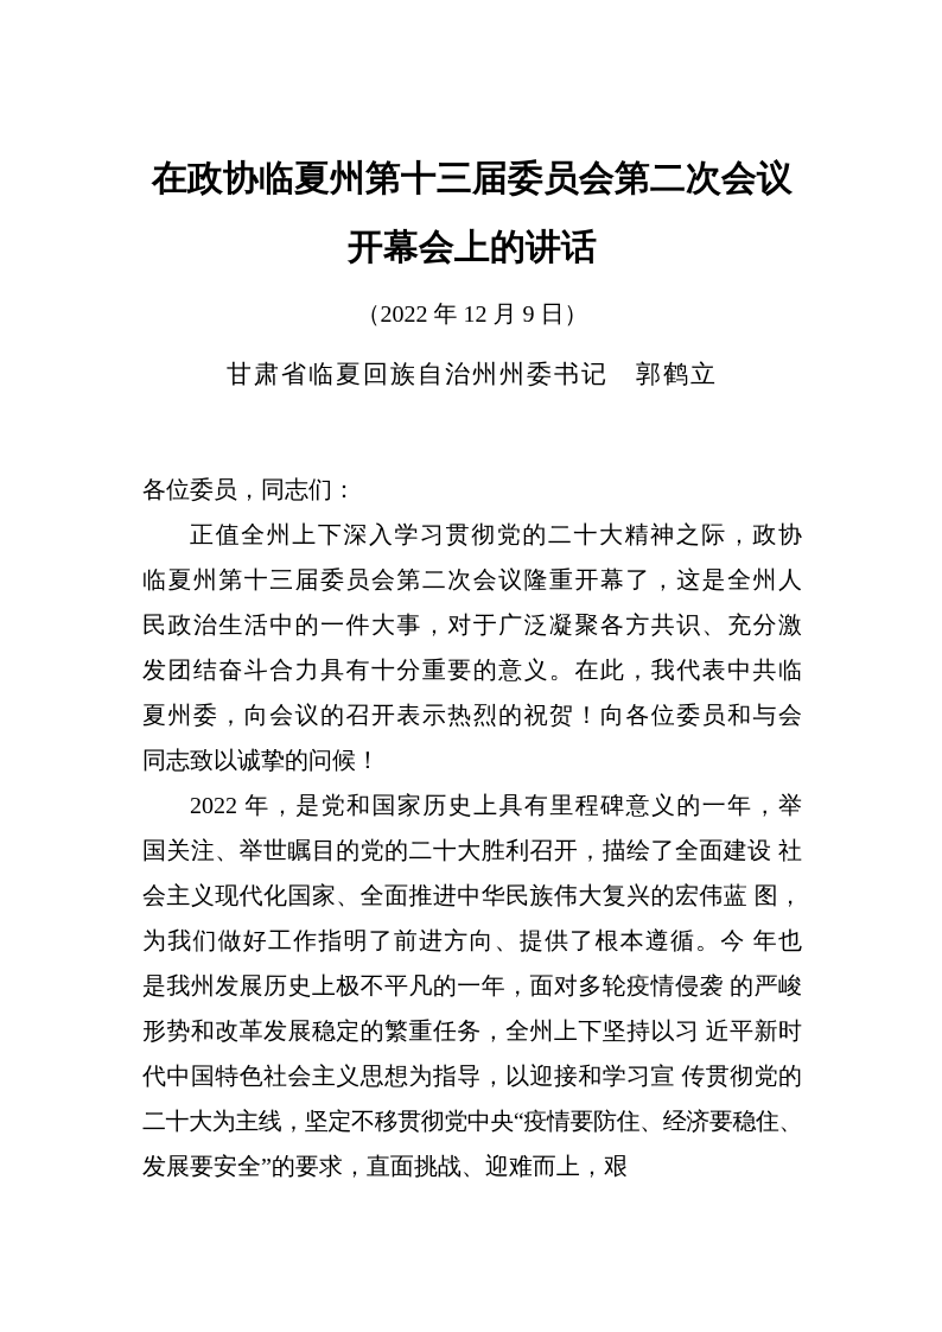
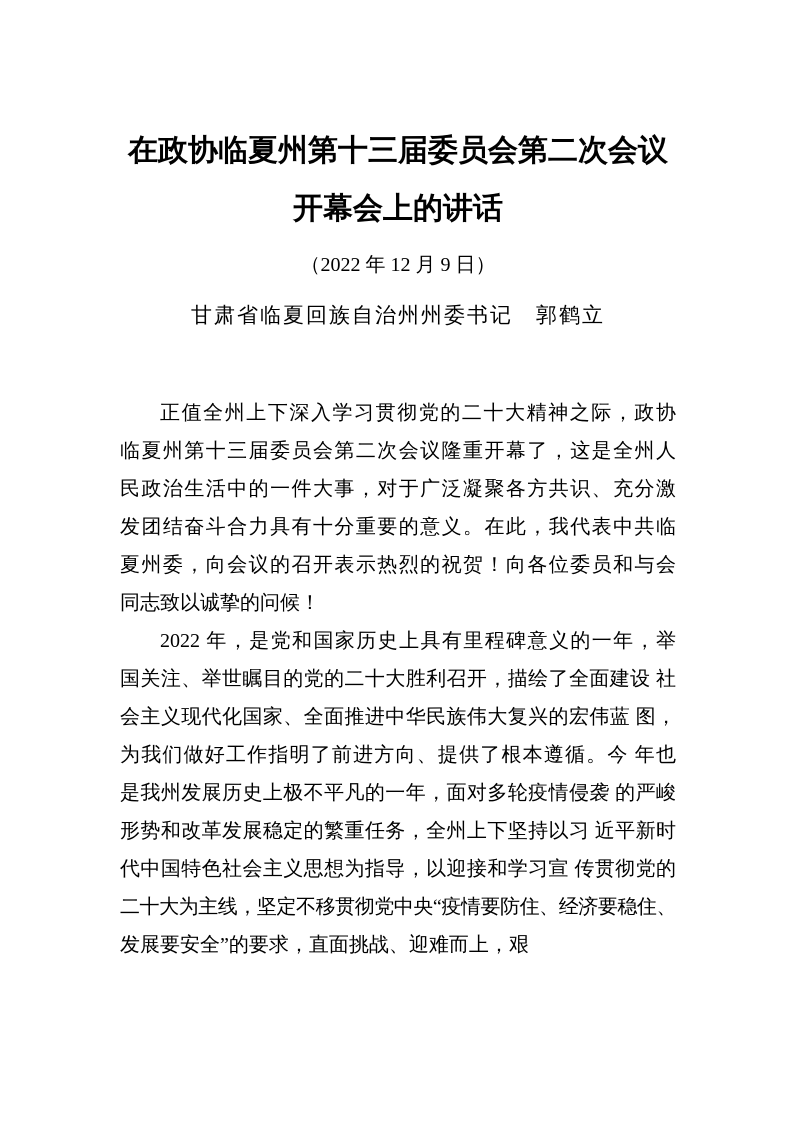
  在政协临夏州第十三届委员会第二次会议
  开幕会上的讲话
  （2022 年 12 月 9 日）
  甘肃省临夏回族自治州州委书记 郭鹤立
- 各位委员，同志们：
  正值全州上下深入学习贯彻党的二十大精神之际，政协
  临夏州第十三届委员会第二次会议隆重开幕了，这是全州人
  民政治生活中的一件大事，对于广泛凝聚各方共识、充分激
  发团结奋斗合力具有十分重要的意义。在此，我代表中共临
  夏州委，向会议的召开表示热烈的祝贺！向各位委员和与会
  同志致以诚挚的问候！
  2022 年，是党和国家历史上具有里程碑意义的一年，举
  国关注、举世瞩目的党的二十大胜利召开，描绘了全面建设 社
  会主义现代化国家、全面推进中华民族伟大复兴的宏伟蓝 图，
  为我们做好工作指明了前进方向、提供了根本遵循。今 年也
  是我州发展历史上极不平凡的一年，面对多轮疫情侵袭 的严峻
  形势和改革发展稳定的繁重任务，全州上下坚持以习 近平新时
  代中国特色社会主义思想为指导，以迎接和学习宣 传贯彻党的
  二十大为主线，坚定不移贯彻党中央“疫情要防住、经济要稳住、
  发展要安全”的要求，直面挑战、迎难而上，艰
